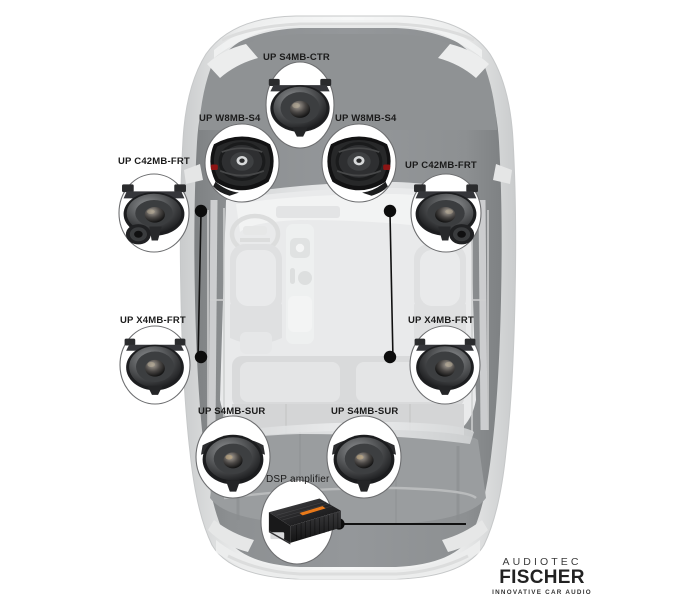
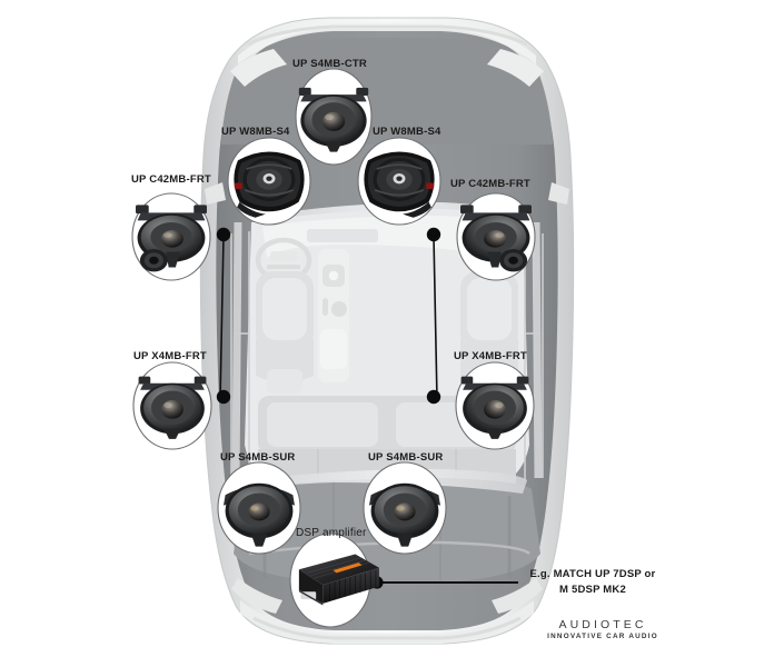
  UP S4MB-CTR
  UP W8MB-S4
  UP W8MB-S4
  UP C42MB-FRT
  UP C42MB-FRT
  UP X4MB-FRT
  UP X4MB-FRT
  UP S4MB-SUR
  UP S4MB-SUR
  DSP amplifier
+ E.g. MATCH UP 7DSP or
+ M 5DSP MK2
  AUDIOTEC
- FISCHER
